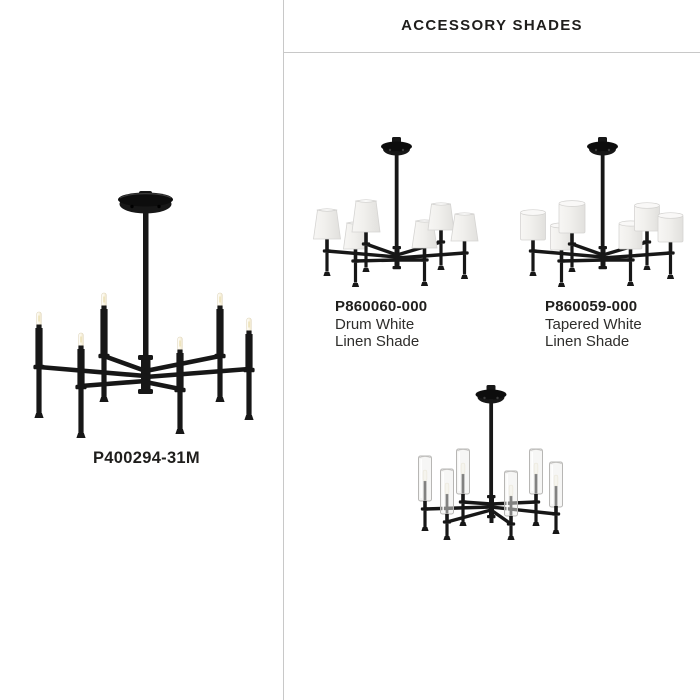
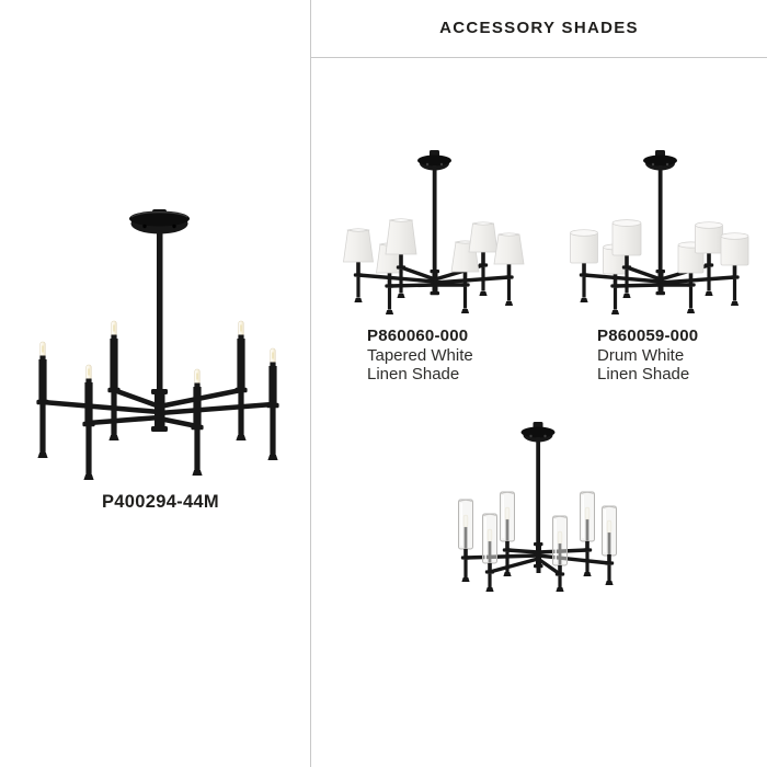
  ACCESSORY SHADES
- P400294-31M
+ P400294-44M
  P860060-000
- Drum White
+ Tapered White
  Linen Shade
  P860059-000
- Tapered White
+ Drum White
  Linen Shade
